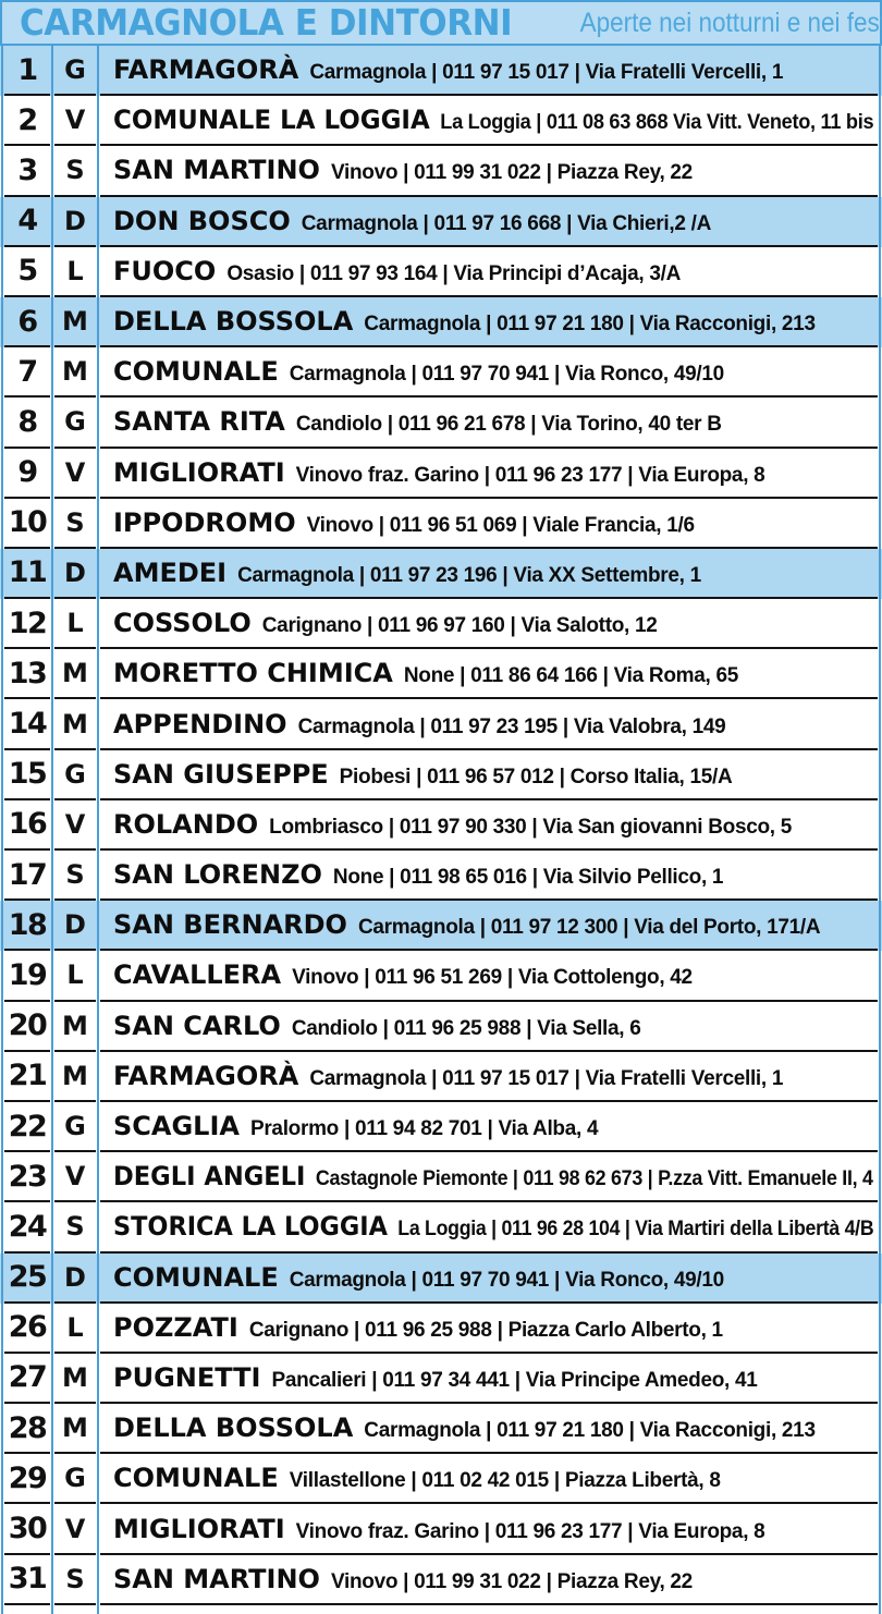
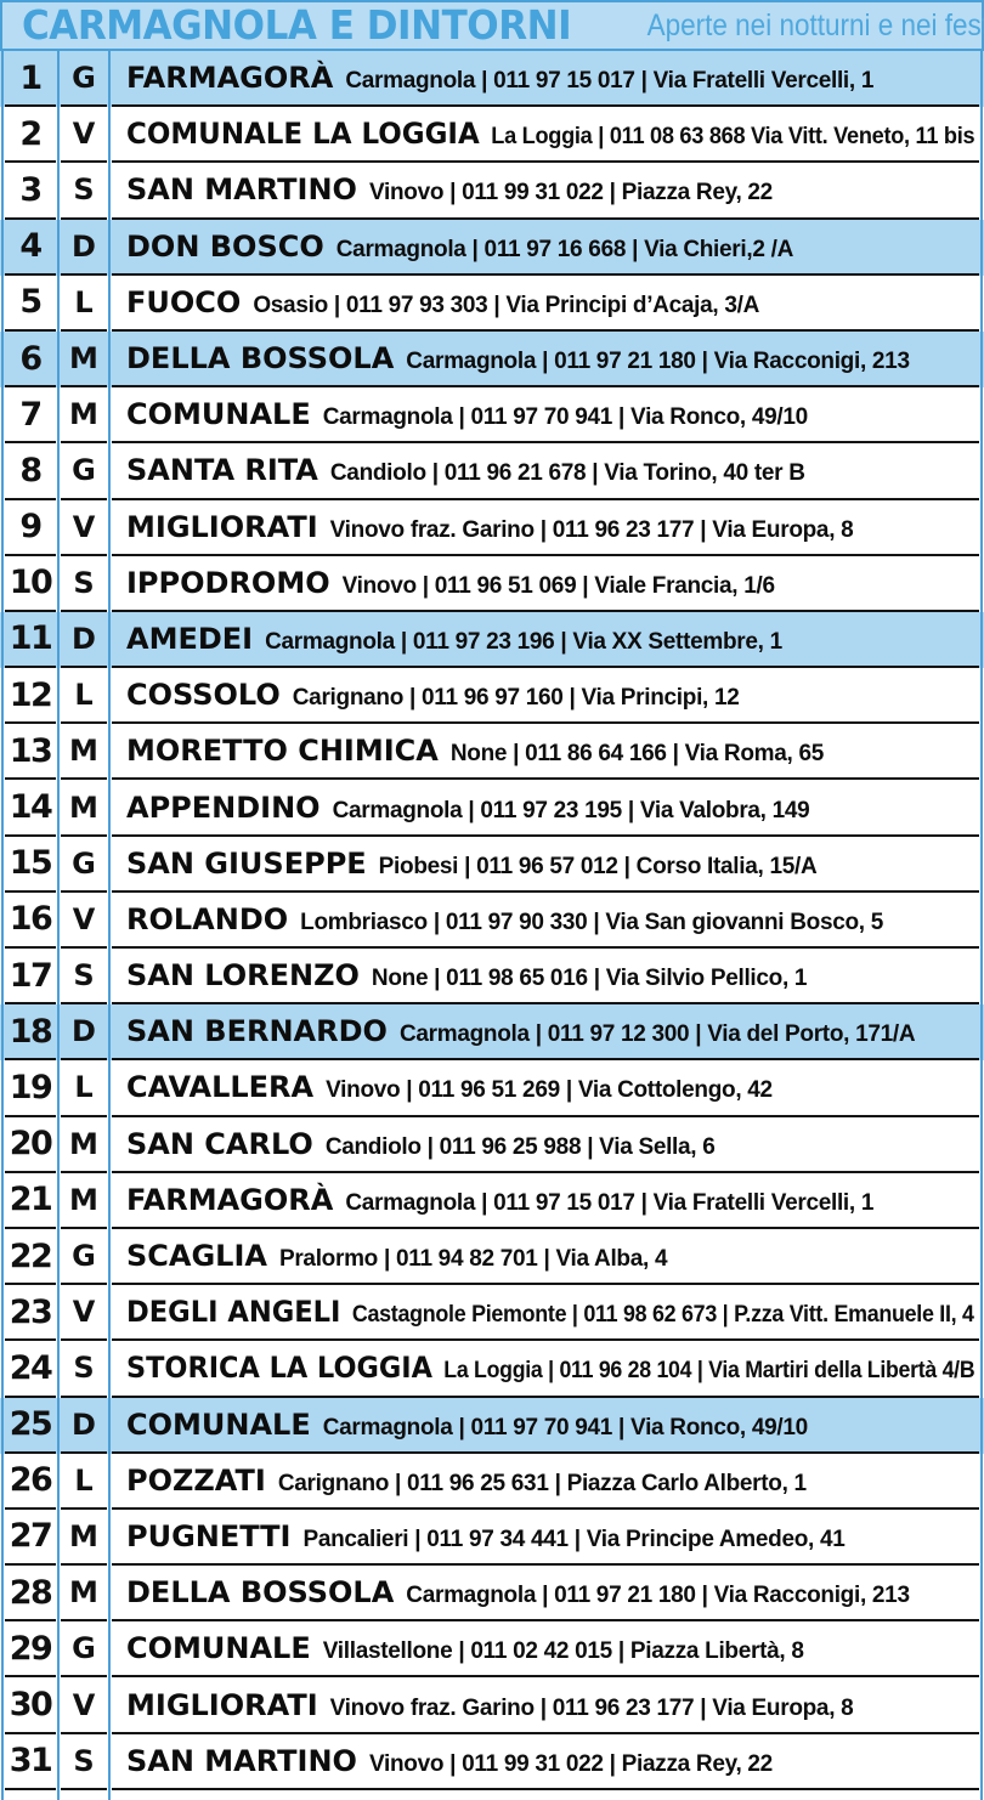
  CARMAGNOLA E DINTORNI
  Aperte nei notturni e nei fes
  1
  G
  FARMAGORÀ
  Carmagnola | 011 97 15 017 | Via Fratelli Vercelli, 1
  2
  V
  COMUNALE LA LOGGIA
  La Loggia | 011 08 63 868 Via Vitt. Veneto, 11 bis
  3
  S
  SAN MARTINO
  Vinovo | 011 99 31 022 | Piazza Rey, 22
  4
  D
  DON BOSCO
  Carmagnola | 011 97 16 668 | Via Chieri,2 /A
  5
  L
  FUOCO
- Osasio | 011 97 93 164 | Via Principi d’Acaja, 3/A
+ Osasio | 011 97 93 303 | Via Principi d’Acaja, 3/A
  6
  M
  DELLA BOSSOLA
  Carmagnola | 011 97 21 180 | Via Racconigi, 213
  7
  M
  COMUNALE
  Carmagnola | 011 97 70 941 | Via Ronco, 49/10
  8
  G
  SANTA RITA
  Candiolo | 011 96 21 678 | Via Torino, 40 ter B
  9
  V
  MIGLIORATI
  Vinovo fraz. Garino | 011 96 23 177 | Via Europa, 8
  10
  S
  IPPODROMO
  Vinovo | 011 96 51 069 | Viale Francia, 1/6
  11
  D
  AMEDEI
  Carmagnola | 011 97 23 196 | Via XX Settembre, 1
  12
  L
  COSSOLO
- Carignano | 011 96 97 160 | Via Salotto, 12
+ Carignano | 011 96 97 160 | Via Principi, 12
  13
  M
  MORETTO CHIMICA
  None | 011 86 64 166 | Via Roma, 65
  14
  M
  APPENDINO
  Carmagnola | 011 97 23 195 | Via Valobra, 149
  15
  G
  SAN GIUSEPPE
  Piobesi | 011 96 57 012 | Corso Italia, 15/A
  16
  V
  ROLANDO
  Lombriasco | 011 97 90 330 | Via San giovanni Bosco, 5
  17
  S
  SAN LORENZO
  None | 011 98 65 016 | Via Silvio Pellico, 1
  18
  D
  SAN BERNARDO
  Carmagnola | 011 97 12 300 | Via del Porto, 171/A
  19
  L
  CAVALLERA
  Vinovo | 011 96 51 269 | Via Cottolengo, 42
  20
  M
  SAN CARLO
  Candiolo | 011 96 25 988 | Via Sella, 6
  21
  M
  FARMAGORÀ
  Carmagnola | 011 97 15 017 | Via Fratelli Vercelli, 1
  22
  G
  SCAGLIA
  Pralormo | 011 94 82 701 | Via Alba, 4
  23
  V
  DEGLI ANGELI
  Castagnole Piemonte | 011 98 62 673 | P.zza Vitt. Emanuele II, 4
  24
  S
  STORICA LA LOGGIA
  La Loggia | 011 96 28 104 | Via Martiri della Libertà 4/B
  25
  D
  COMUNALE
  Carmagnola | 011 97 70 941 | Via Ronco, 49/10
  26
  L
  POZZATI
- Carignano | 011 96 25 988 | Piazza Carlo Alberto, 1
+ Carignano | 011 96 25 631 | Piazza Carlo Alberto, 1
  27
  M
  PUGNETTI
  Pancalieri | 011 97 34 441 | Via Principe Amedeo, 41
  28
  M
  DELLA BOSSOLA
  Carmagnola | 011 97 21 180 | Via Racconigi, 213
  29
  G
  COMUNALE
  Villastellone | 011 02 42 015 | Piazza Libertà, 8
  30
  V
  MIGLIORATI
  Vinovo fraz. Garino | 011 96 23 177 | Via Europa, 8
  31
  S
  SAN MARTINO
  Vinovo | 011 99 31 022 | Piazza Rey, 22
